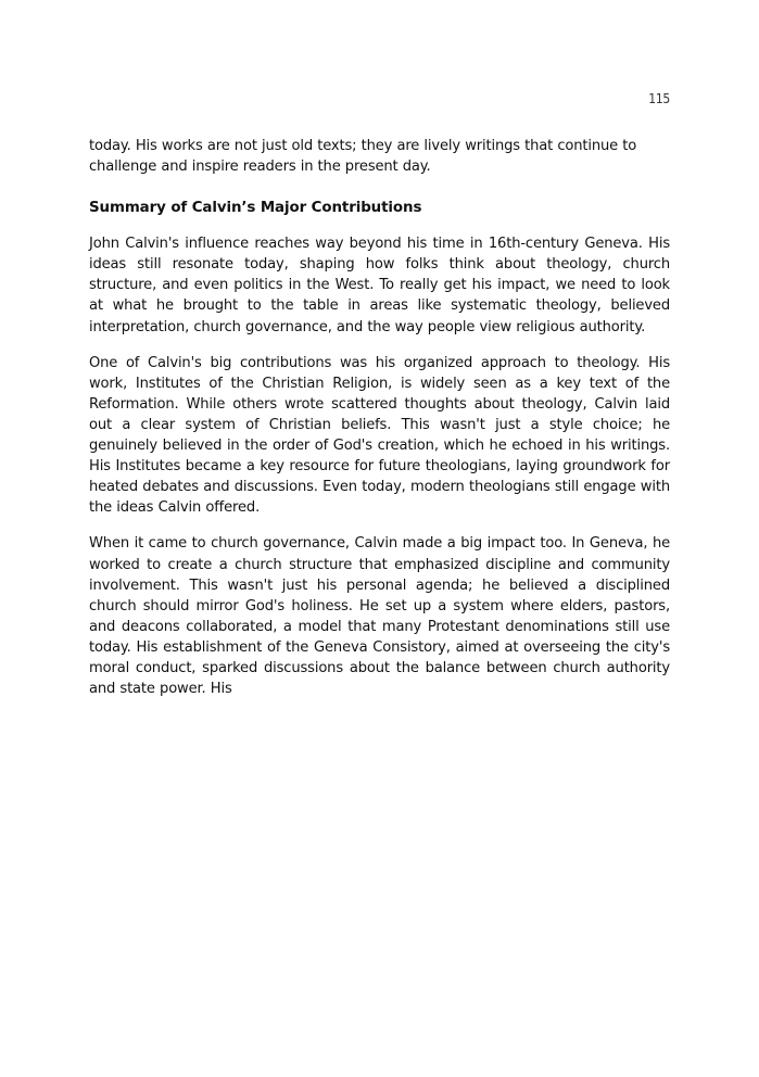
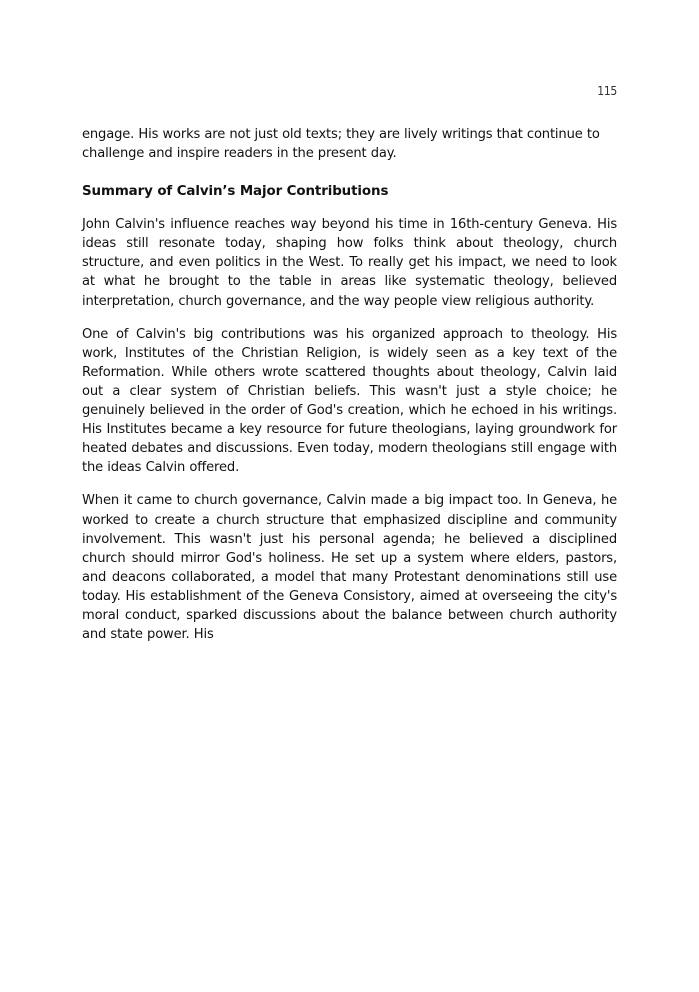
  115
- today. His works are not just old texts; they are lively writings that continue to challenge and inspire readers in the present day.
+ engage. His works are not just old texts; they are lively writings that continue to challenge and inspire readers in the present day.
  Summary of Calvin’s Major Contributions
  John Calvin's influence reaches way beyond his time in 16th-century Geneva. His ideas still resonate today, shaping how folks think about theology, church structure, and even politics in the West. To really get his impact, we need to look at what he brought to the table in areas like systematic theology, believed interpretation, church governance, and the way people view religious authority.
  One of Calvin's big contributions was his organized approach to theology. His work, Institutes of the Christian Religion, is widely seen as a key text of the Reformation. While others wrote scattered thoughts about theology, Calvin laid out a clear system of Christian beliefs. This wasn't just a style choice; he genuinely believed in the order of God's creation, which he echoed in his writings. His Institutes became a key resource for future theologians, laying groundwork for heated debates and discussions. Even today, modern theologians still engage with the ideas Calvin offered.
  When it came to church governance, Calvin made a big impact too. In Geneva, he worked to create a church structure that emphasized discipline and community involvement. This wasn't just his personal agenda; he believed a disciplined church should mirror God's holiness. He set up a system where elders, pastors, and deacons collaborated, a model that many Protestant denominations still use today. His establishment of the Geneva Consistory, aimed at overseeing the city's moral conduct, sparked discussions about the balance between church authority and state power. His
